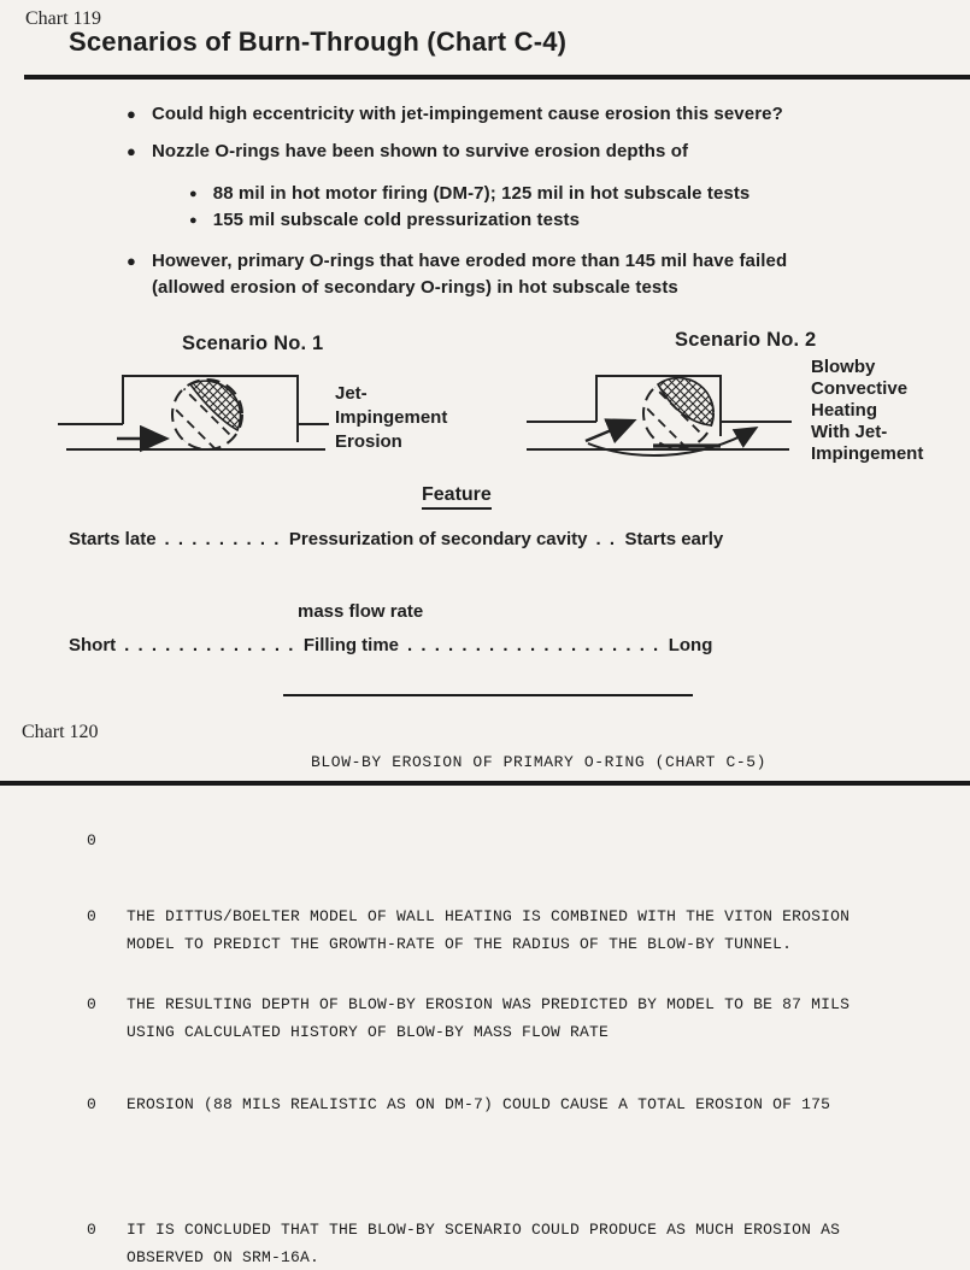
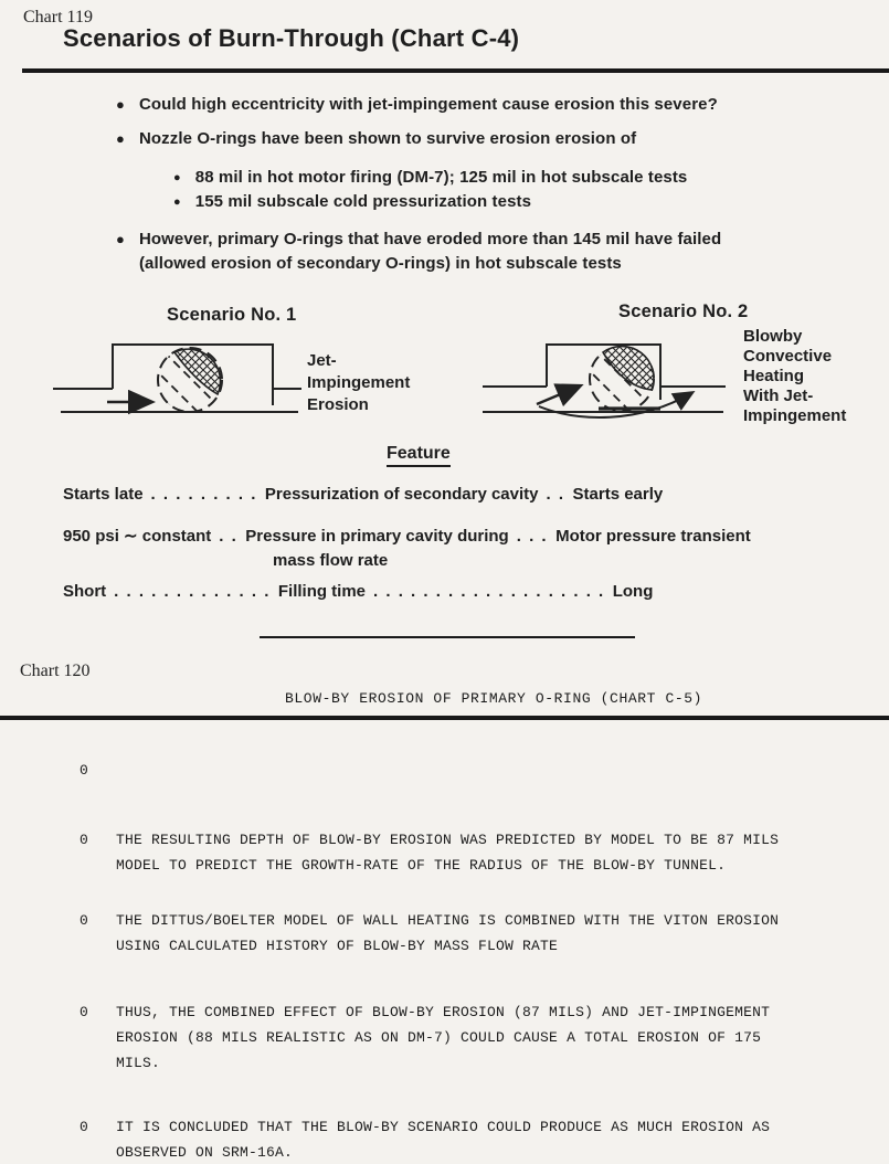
  Chart 119
  Scenarios of Burn-Through (Chart C-4)
  ●
  Could high eccentricity with jet-impingement cause erosion this severe?
  ●
- Nozzle O-rings have been shown to survive erosion depths of
+ Nozzle O-rings have been shown to survive erosion erosion of
  ●
  88 mil in hot motor firing (DM-7); 125 mil in hot subscale tests
  ●
  155 mil subscale cold pressurization tests
  ●
  However, primary O-rings that have eroded more than 145 mil have failed
  (allowed erosion of secondary O-rings) in hot subscale tests
  Scenario No. 1
  Scenario No. 2
  Jet-
  Impingement
  Erosion
  Blowby
  Convective
  Heating
  With Jet-
  Impingement
  Feature
  Starts late . . . . . . . . . Pressurization of secondary cavity . . Starts early
+ 950 psi ∼ constant . . Pressure in primary cavity during . . . Motor pressure transient
  mass flow rate
  Short . . . . . . . . . . . . . Filling time . . . . . . . . . . . . . . . . . . . Long
  Chart 120
  BLOW-BY EROSION OF PRIMARY O-RING (CHART C-5)
  0
  0
- THE DITTUS/BOELTER MODEL OF WALL HEATING IS COMBINED WITH THE VITON EROSION
+ THE RESULTING DEPTH OF BLOW-BY EROSION WAS PREDICTED BY MODEL TO BE 87 MILS
  MODEL TO PREDICT THE GROWTH-RATE OF THE RADIUS OF THE BLOW-BY TUNNEL.
  0
- THE RESULTING DEPTH OF BLOW-BY EROSION WAS PREDICTED BY MODEL TO BE 87 MILS
+ THE DITTUS/BOELTER MODEL OF WALL HEATING IS COMBINED WITH THE VITON EROSION
  USING CALCULATED HISTORY OF BLOW-BY MASS FLOW RATE
  0
+ THUS, THE COMBINED EFFECT OF BLOW-BY EROSION (87 MILS) AND JET-IMPINGEMENT
  EROSION (88 MILS REALISTIC AS ON DM-7) COULD CAUSE A TOTAL EROSION OF 175
+ MILS.
  0
  IT IS CONCLUDED THAT THE BLOW-BY SCENARIO COULD PRODUCE AS MUCH EROSION AS
  OBSERVED ON SRM-16A.
